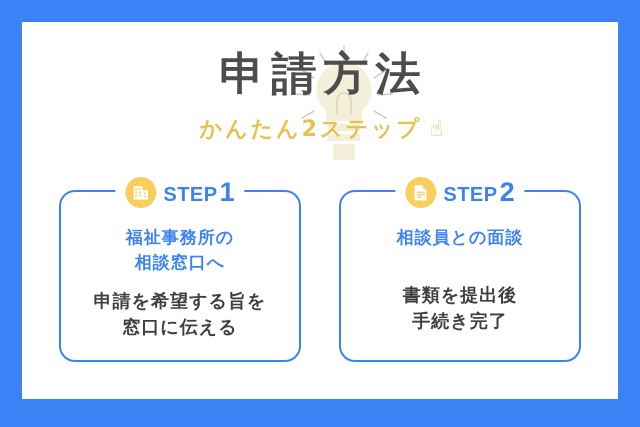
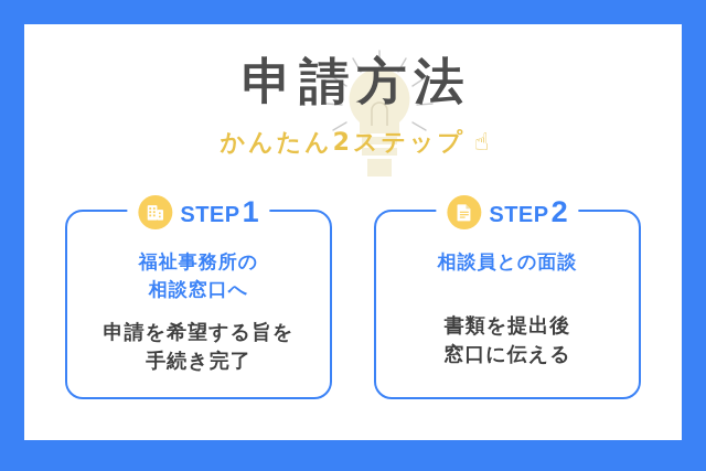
  申請方法
  かんたん2ステップ
  ☝
  STEP
  1
  福祉事務所の
  相談窓口へ
  申請を希望する旨を
- 窓口に伝える
+ 手続き完了
  STEP
  2
  相談員との面談
  書類を提出後
- 手続き完了
+ 窓口に伝える
